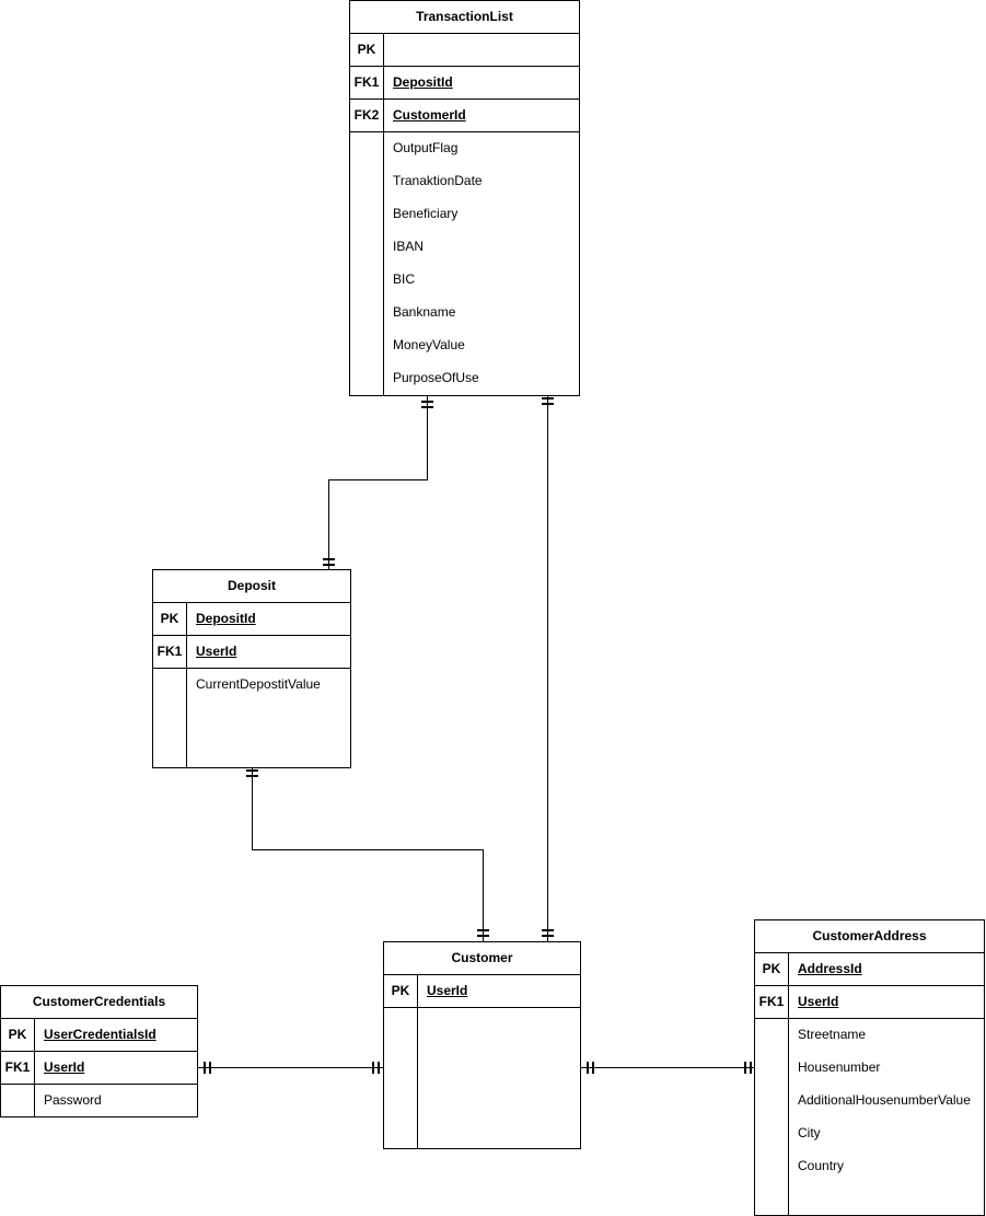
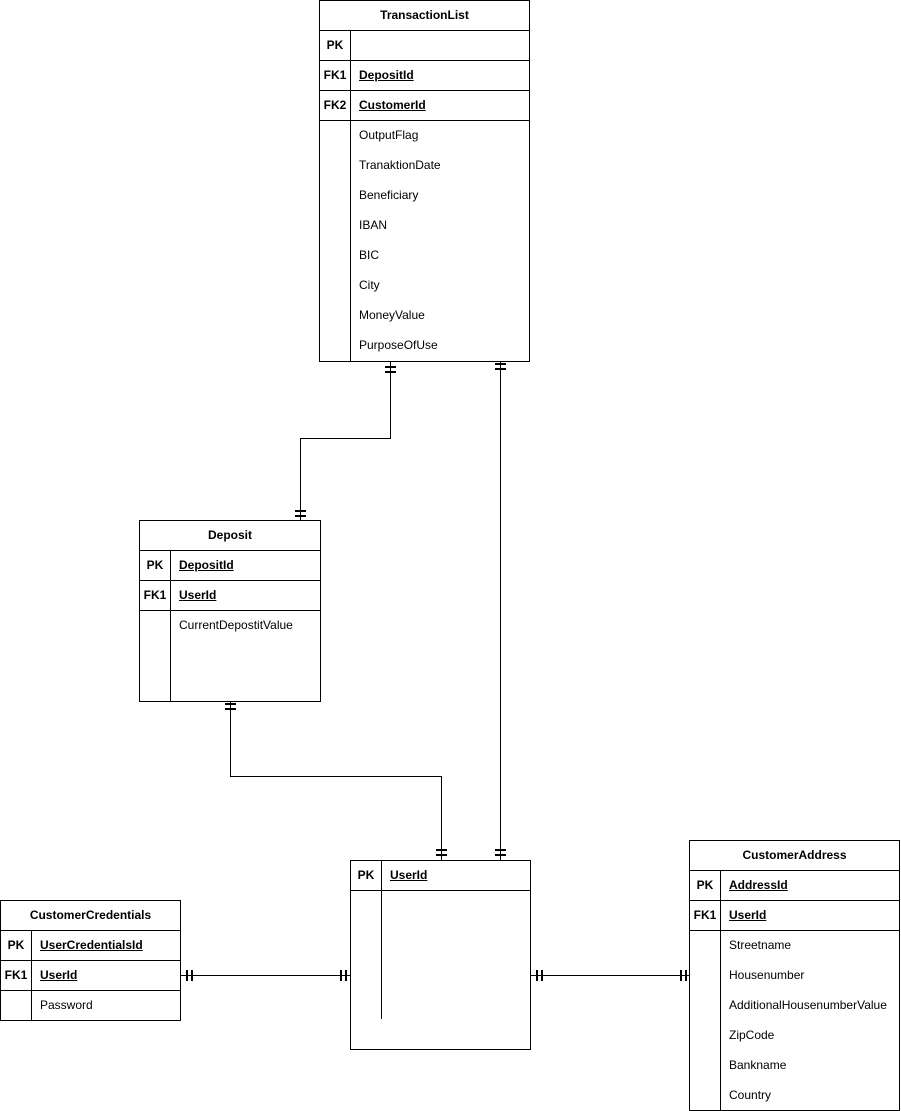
  TransactionList
  PK
  FK1
  DepositId
  FK2
  CustomerId
  OutputFlag
  TranaktionDate
  Beneficiary
  IBAN
  BIC
- Bankname
+ City
  MoneyValue
  PurposeOfUse
  Deposit
  PK
  DepositId
  FK1
  UserId
  CurrentDepostitValue
- Customer
  PK
  UserId
  CustomerCredentials
  PK
  UserCredentialsId
  FK1
  UserId
  Password
  CustomerAddress
  PK
  AddressId
  FK1
  UserId
  Streetname
  Housenumber
  AdditionalHousenumberValue
+ ZipCode
- City
+ Bankname
  Country
